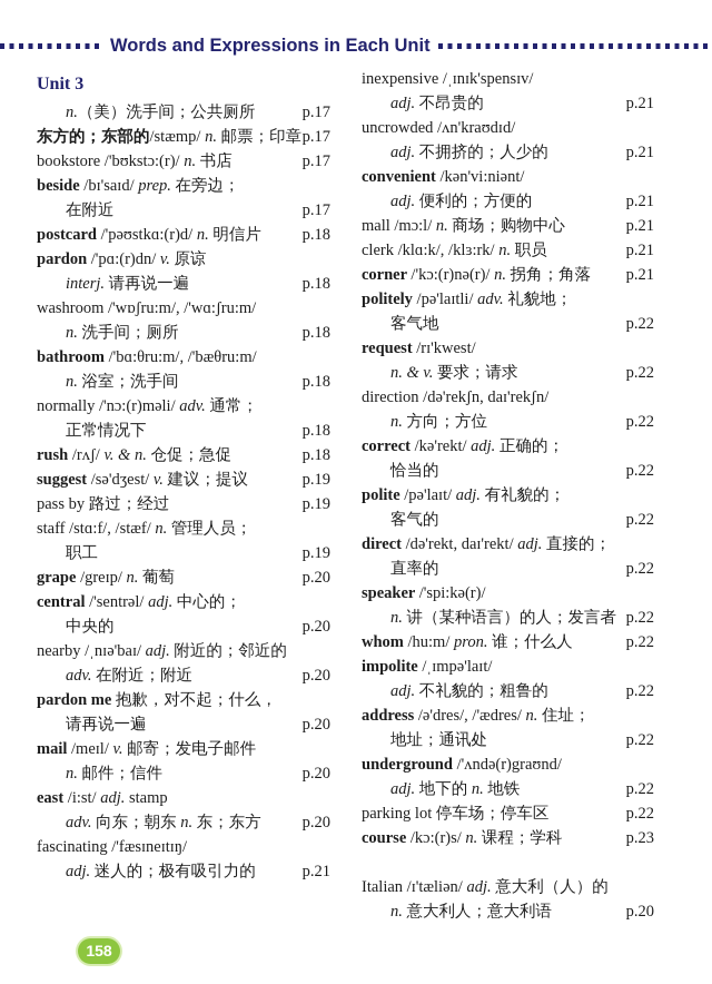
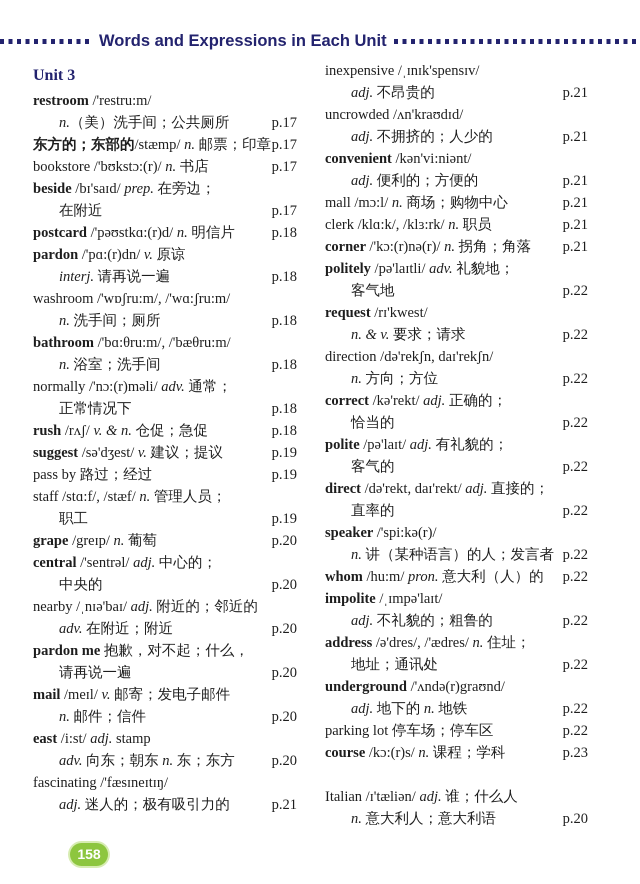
  Words and Expressions in Each Unit
  Unit 3
+ restroom /'restru:m/
  n.（美）洗手间；公共厕所
  p.17
  东方的；东部的/stæmp/ n. 邮票；印章
  p.17
  bookstore /'bʊkstɔ:(r)/ n. 书店
  p.17
  beside /bɪ'saɪd/ prep. 在旁边；
  在附近
  p.17
  postcard /'pəʊstkɑ:(r)d/ n. 明信片
  p.18
  pardon /'pɑ:(r)dn/ v. 原谅
  interj. 请再说一遍
  p.18
  washroom /'wɒʃru:m/, /'wɑ:ʃru:m/
  n. 洗手间；厕所
  p.18
  bathroom /'bɑ:θru:m/, /'bæθru:m/
  n. 浴室；洗手间
  p.18
  normally /'nɔ:(r)məli/ adv. 通常；
  正常情况下
  p.18
  rush /rʌʃ/ v. & n. 仓促；急促
  p.18
  suggest /sə'dʒest/ v. 建议；提议
  p.19
  pass by 路过；经过
  p.19
  staff /stɑ:f/, /stæf/ n. 管理人员；
  职工
  p.19
  grape /greɪp/ n. 葡萄
  p.20
  central /'sentrəl/ adj. 中心的；
  中央的
  p.20
  nearby /ˌnɪə'baɪ/ adj. 附近的；邻近的
  adv. 在附近；附近
  p.20
  pardon me 抱歉，对不起；什么，
  请再说一遍
  p.20
  mail /meɪl/ v. 邮寄；发电子邮件
  n. 邮件；信件
  p.20
  east /i:st/ adj. stamp
  adv. 向东；朝东 n. 东；东方
  p.20
  fascinating /'fæsɪneɪtɪŋ/
  adj. 迷人的；极有吸引力的
  p.21
  inexpensive /ˌɪnɪk'spensɪv/
  adj. 不昂贵的
  p.21
  uncrowded /ʌn'kraʊdɪd/
  adj. 不拥挤的；人少的
  p.21
  convenient /kən'vi:niənt/
  adj. 便利的；方便的
  p.21
  mall /mɔ:l/ n. 商场；购物中心
  p.21
  clerk /klɑ:k/, /klɜ:rk/ n. 职员
  p.21
  corner /'kɔ:(r)nə(r)/ n. 拐角；角落
  p.21
  politely /pə'laɪtli/ adv. 礼貌地；
  客气地
  p.22
  request /rɪ'kwest/
  n. & v. 要求；请求
  p.22
  direction /də'rekʃn, daɪ'rekʃn/
  n. 方向；方位
  p.22
  correct /kə'rekt/ adj. 正确的；
  恰当的
  p.22
  polite /pə'laɪt/ adj. 有礼貌的；
  客气的
  p.22
  direct /də'rekt, daɪ'rekt/ adj. 直接的；
  直率的
  p.22
  speaker /'spi:kə(r)/
  n. 讲（某种语言）的人；发言者
  p.22
- whom /hu:m/ pron. 谁；什么人
+ whom /hu:m/ pron. 意大利（人）的
  p.22
  impolite /ˌɪmpə'laɪt/
  adj. 不礼貌的；粗鲁的
  p.22
  address /ə'dres/, /'ædres/ n. 住址；
  地址；通讯处
  p.22
  underground /'ʌndə(r)graʊnd/
  adj. 地下的 n. 地铁
  p.22
  parking lot 停车场；停车区
  p.22
  course /kɔ:(r)s/ n. 课程；学科
  p.23
- Italian /ɪ'tæliən/ adj. 意大利（人）的
+ Italian /ɪ'tæliən/ adj. 谁；什么人
  n. 意大利人；意大利语
  p.20
  158
